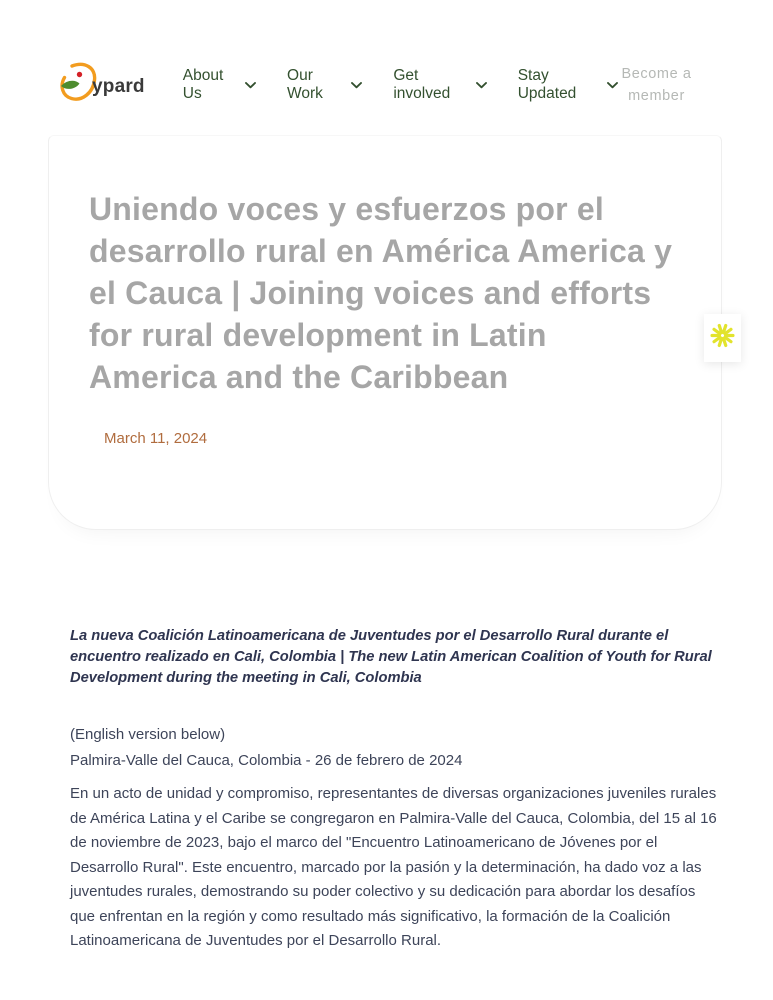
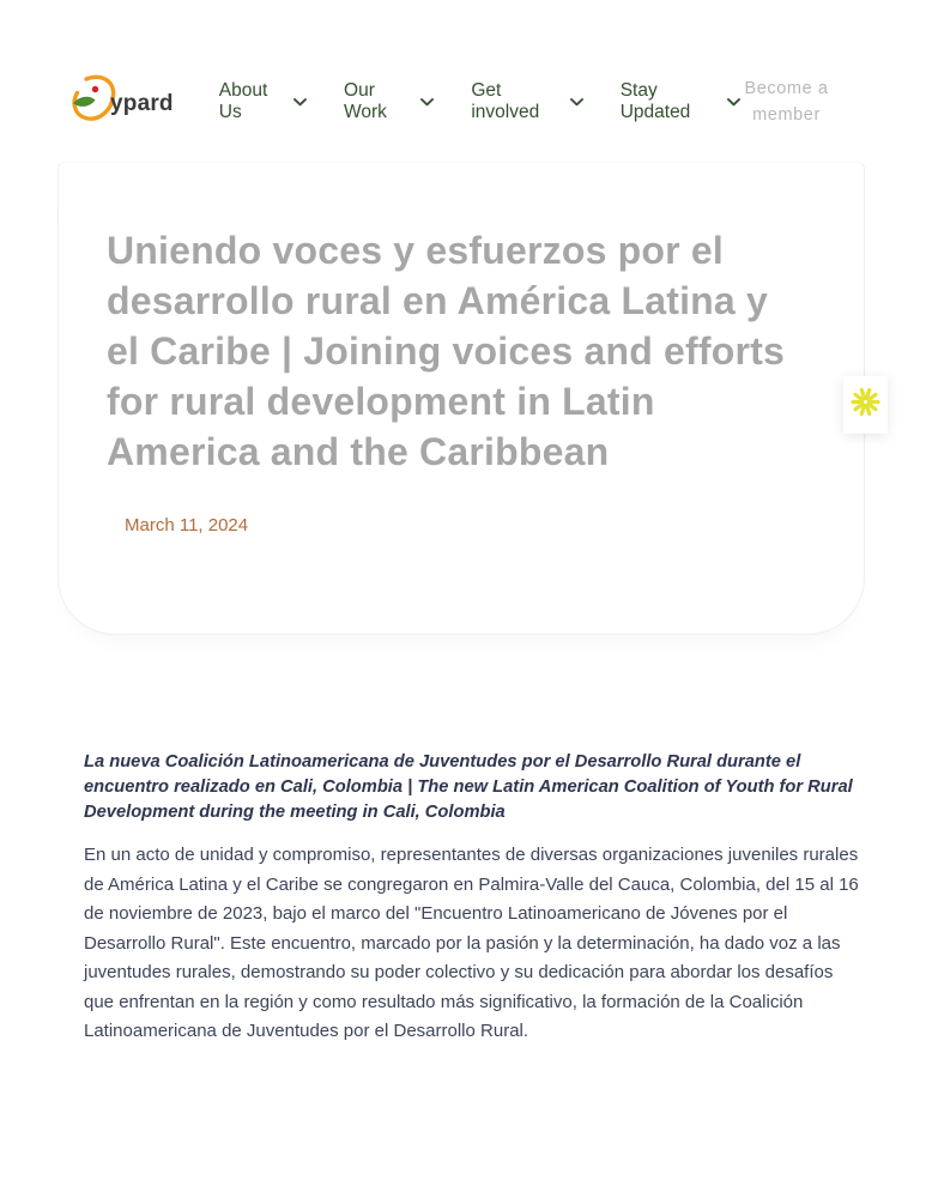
  ypard
  About Us
  Our Work
  Get involved
  Stay Updated
  Become a member
  Uniendo voces y esfuerzos por el
- desarrollo rural en América America y
+ desarrollo rural en América Latina y
- el Cauca | Joining voices and efforts
+ el Caribe | Joining voices and efforts
  for rural development in Latin
  America and the Caribbean
  March 11, 2024
  La nueva Coalición Latinoamericana de Juventudes por el Desarrollo Rural durante el encuentro realizado en Cali, Colombia | The new Latin American Coalition of Youth for Rural Development during the meeting in Cali, Colombia
- (English version below)
- Palmira-Valle del Cauca, Colombia - 26 de febrero de 2024
  En un acto de unidad y compromiso, representantes de diversas organizaciones juveniles rurales de América Latina y el Caribe se congregaron en Palmira-Valle del Cauca, Colombia, del 15 al 16 de noviembre de 2023, bajo el marco del "Encuentro Latinoamericano de Jóvenes por el Desarrollo Rural". Este encuentro, marcado por la pasión y la determinación, ha dado voz a las juventudes rurales, demostrando su poder colectivo y su dedicación para abordar los desafíos que enfrentan en la región y como resultado más significativo, la formación de la Coalición Latinoamericana de Juventudes por el Desarrollo Rural.
